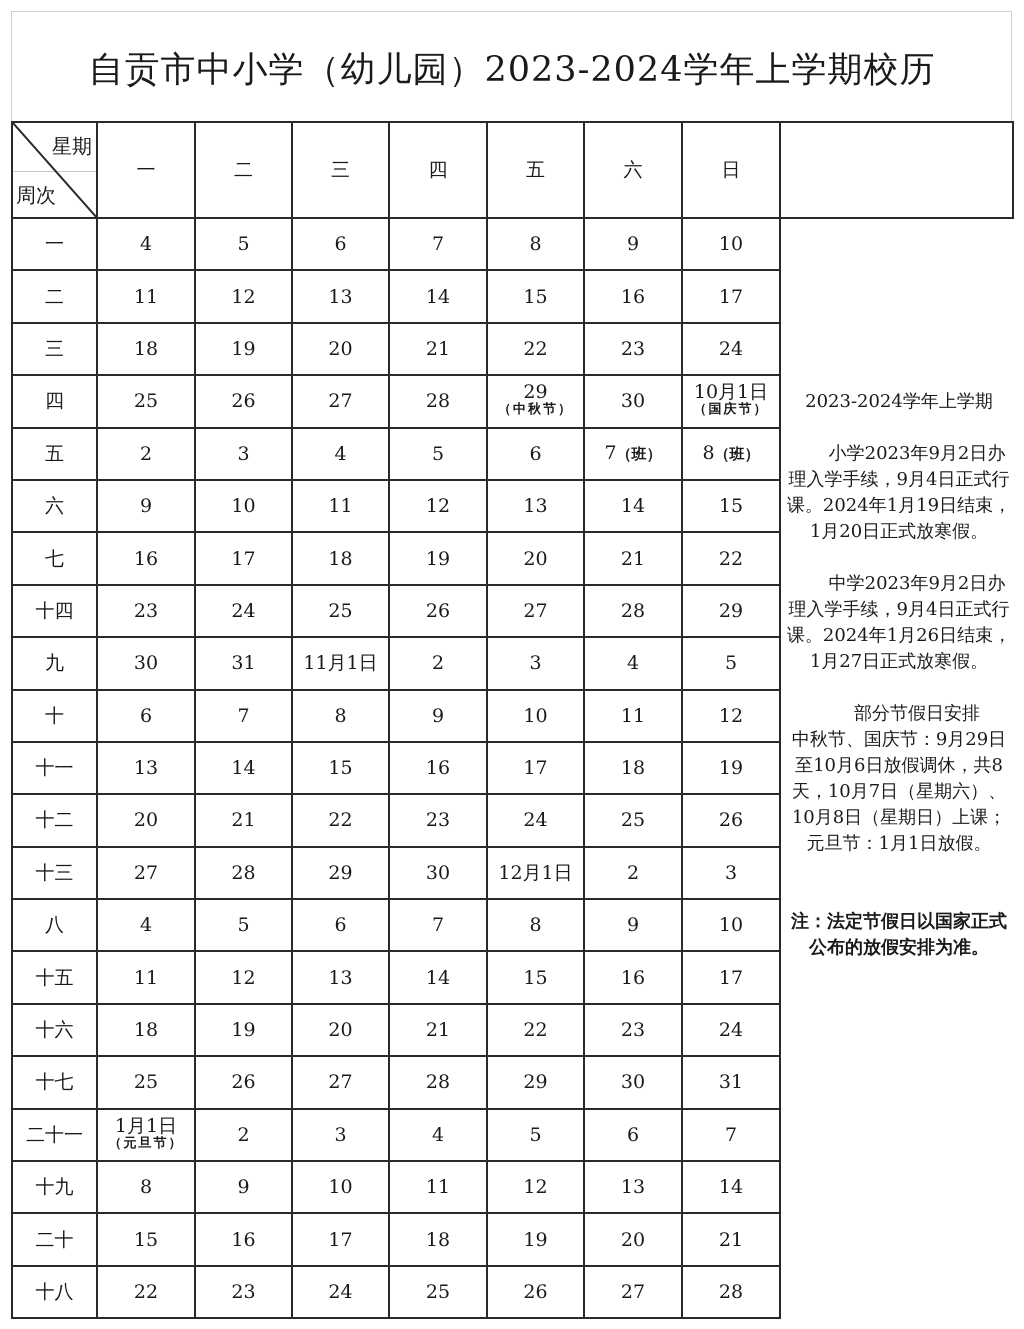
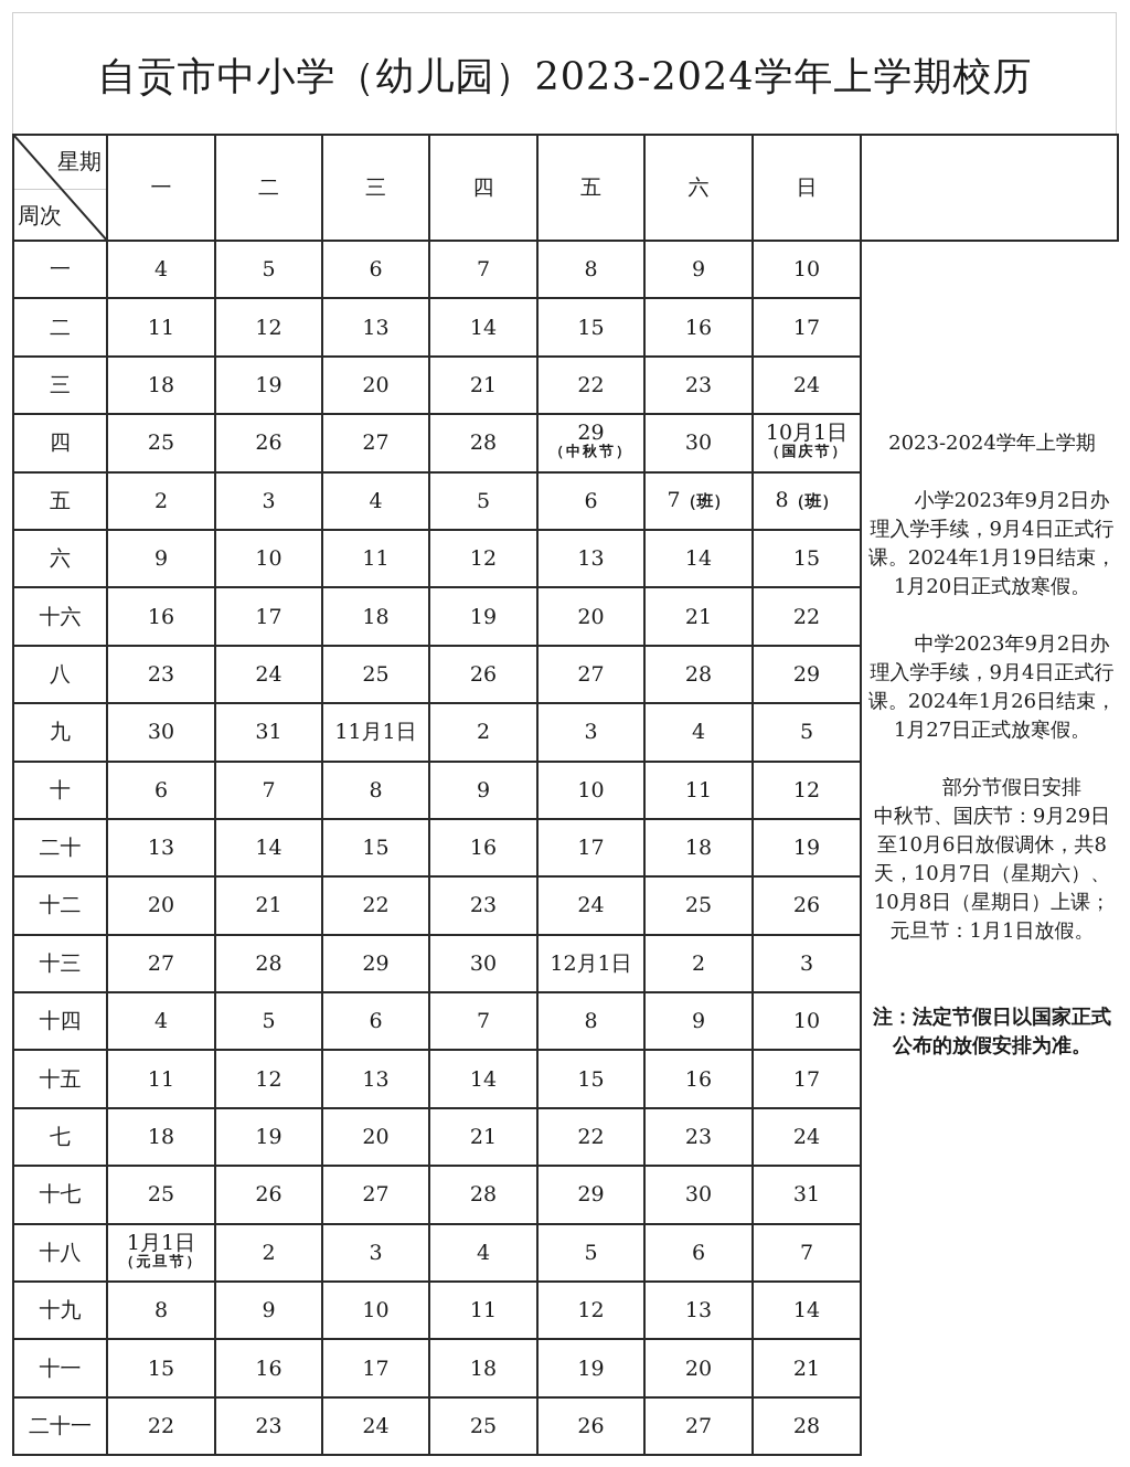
  自贡市中小学（幼儿园）2023-2024学年上学期校历
  星期 周次	一	二	三	四	五	六	日	2023-2024学年上学期 小学2023年9月2日办理入学手续，9月4日正式行课。2024年1月19日结束，1月20日正式放寒假。 中学2023年9月2日办理入学手续，9月4日正式行课。2024年1月26日结束，1月27日正式放寒假。 部分节假日安排 中秋节、国庆节：9月29日至10月6日放假调休，共8天，10月7日（星期六）、10月8日（星期日）上课；元旦节：1月1日放假。 注：法定节假日以国家正式公布的放假安排为准。
  一	4	5	6	7	8	9	10
  二	11	12	13	14	15	16	17
  三	18	19	20	21	22	23	24
  四	25	26	27	28	29（中秋节）	30	10月1日（国庆节）
  五	2	3	4	5	6	7（班）	8（班）
  六	9	10	11	12	13	14	15
- 七	16	17	18	19	20	21	22
+ 十六	16	17	18	19	20	21	22
- 十四	23	24	25	26	27	28	29
+ 八	23	24	25	26	27	28	29
  九	30	31	11月1日	2	3	4	5
  十	6	7	8	9	10	11	12
- 十一	13	14	15	16	17	18	19
+ 二十	13	14	15	16	17	18	19
  十二	20	21	22	23	24	25	26
  十三	27	28	29	30	12月1日	2	3
- 八	4	5	6	7	8	9	10
+ 十四	4	5	6	7	8	9	10
  十五	11	12	13	14	15	16	17
- 十六	18	19	20	21	22	23	24
+ 七	18	19	20	21	22	23	24
  十七	25	26	27	28	29	30	31
- 二十一	1月1日（元旦节）	2	3	4	5	6	7
+ 十八	1月1日（元旦节）	2	3	4	5	6	7
  十九	8	9	10	11	12	13	14
- 二十	15	16	17	18	19	20	21
+ 十一	15	16	17	18	19	20	21
- 十八	22	23	24	25	26	27	28
+ 二十一	22	23	24	25	26	27	28
